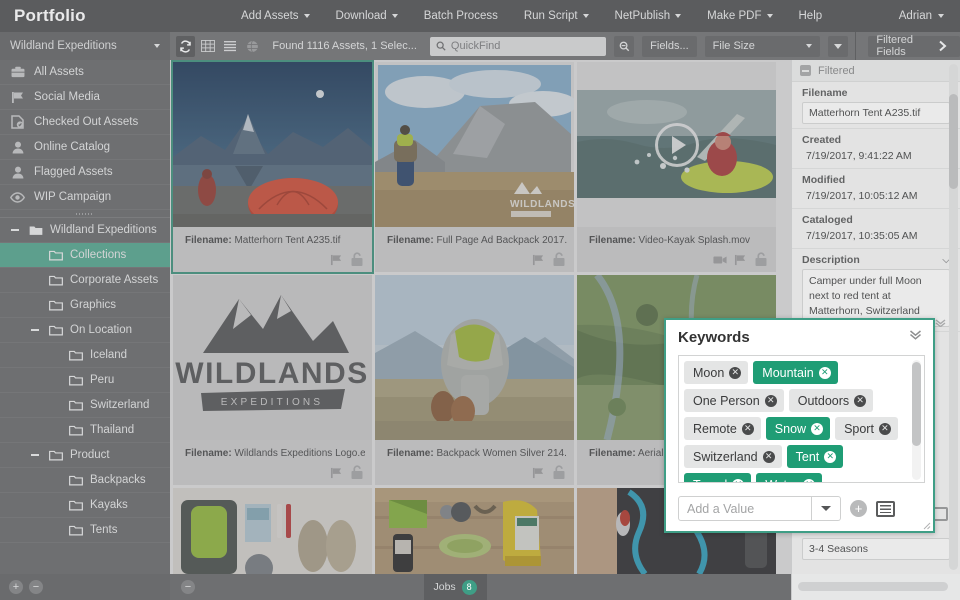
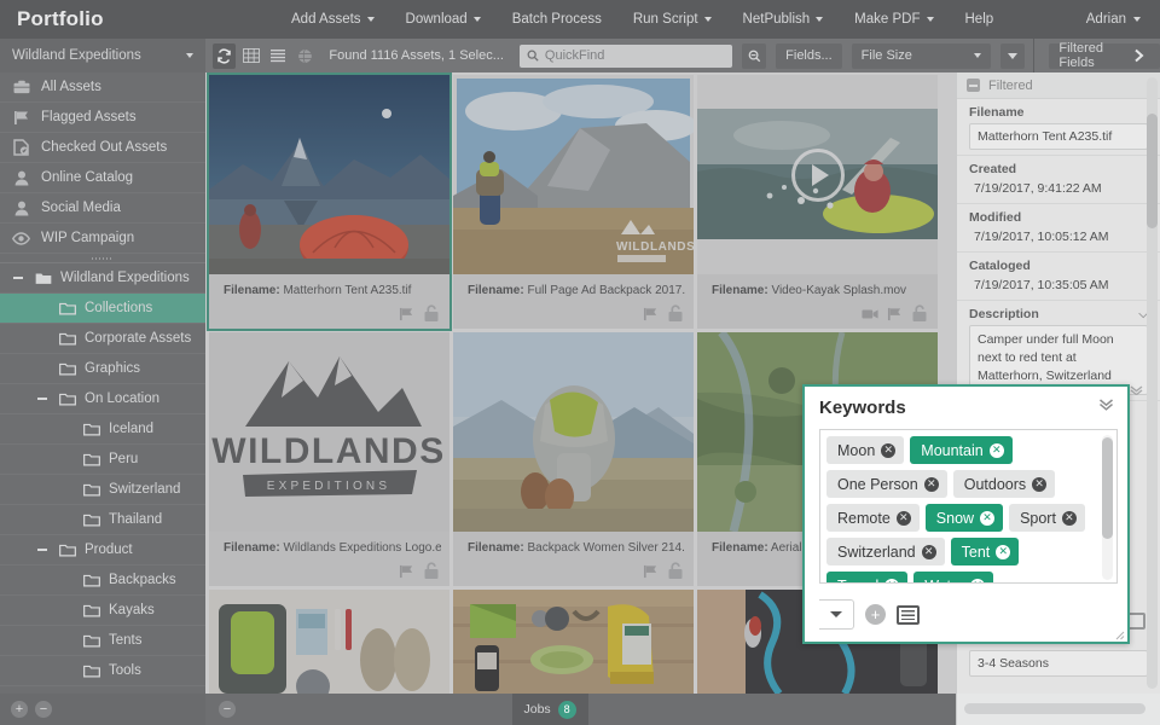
  Portfolio
  Add Assets
  Download
  Batch Process
  Run Script
  NetPublish
  Make PDF
  Help
  Adrian
  Wildland Expeditions
  Found 1116 Assets, 1 Selec...
  QuickFind
  Fields...
  File Size
  Filtered Fields
  All Assets
- Social Media
+ Flagged Assets
  Checked Out Assets
  Online Catalog
- Flagged Assets
+ Social Media
  WIP Campaign
  Wildland Expeditions
  Collections
  Corporate Assets
  Graphics
  On Location
  Iceland
  Peru
  Switzerland
  Thailand
  Product
  Backpacks
  Kayaks
  Tents
+ Tools
  Filename: Matterhorn Tent A235.tif
  WILDLANDS
  Filename: Full Page Ad Backpack 2017.
  Filename: Video-Kayak Splash.mov
  WILDLANDS
  EXPEDITIONS
  Filename: Wildlands Expeditions Logo.e
  Filename: Backpack Women Silver 214.
  Filename: Aerial
  Filtered
  Filename
  Matterhorn Tent A235.tif
  Created
  7/19/2017, 9:41:22 AM
  Modified
  7/19/2017, 10:05:12 AM
  Cataloged
  7/19/2017, 10:35:05 AM
  Description
  ⌵
  Camper under full Moon next to red tent at Matterhorn, Switzerland
  3-4 Seasons
  Keywords
  Moon
  ✕
  Mountain
  ✕
  One Person
  ✕
  Outdoors
  ✕
  Remote
  ✕
  Snow
  ✕
  Sport
  ✕
  Switzerland
  ✕
  Tent
  ✕
- Add a Value
  +
  +
  −
  −
  Jobs
  8
